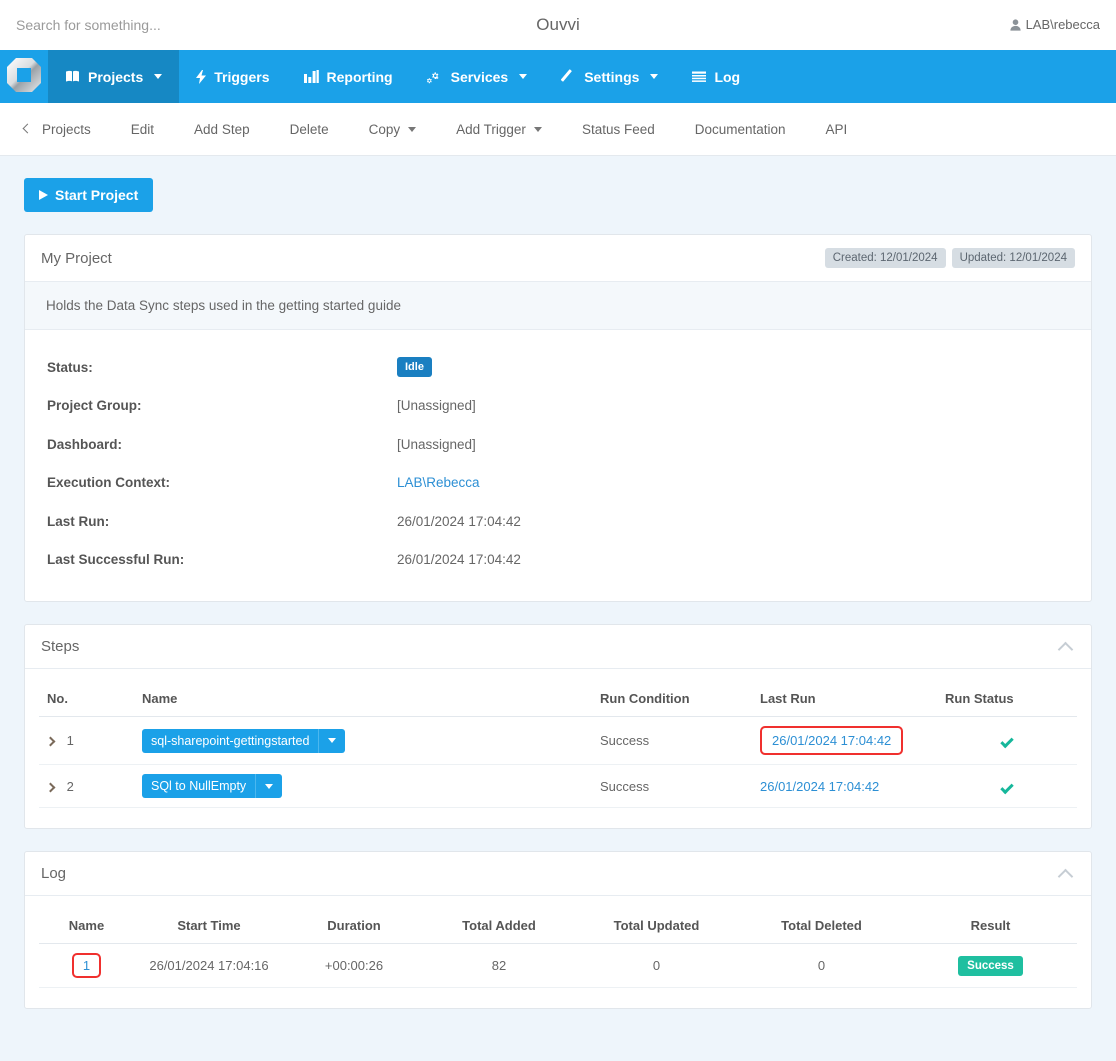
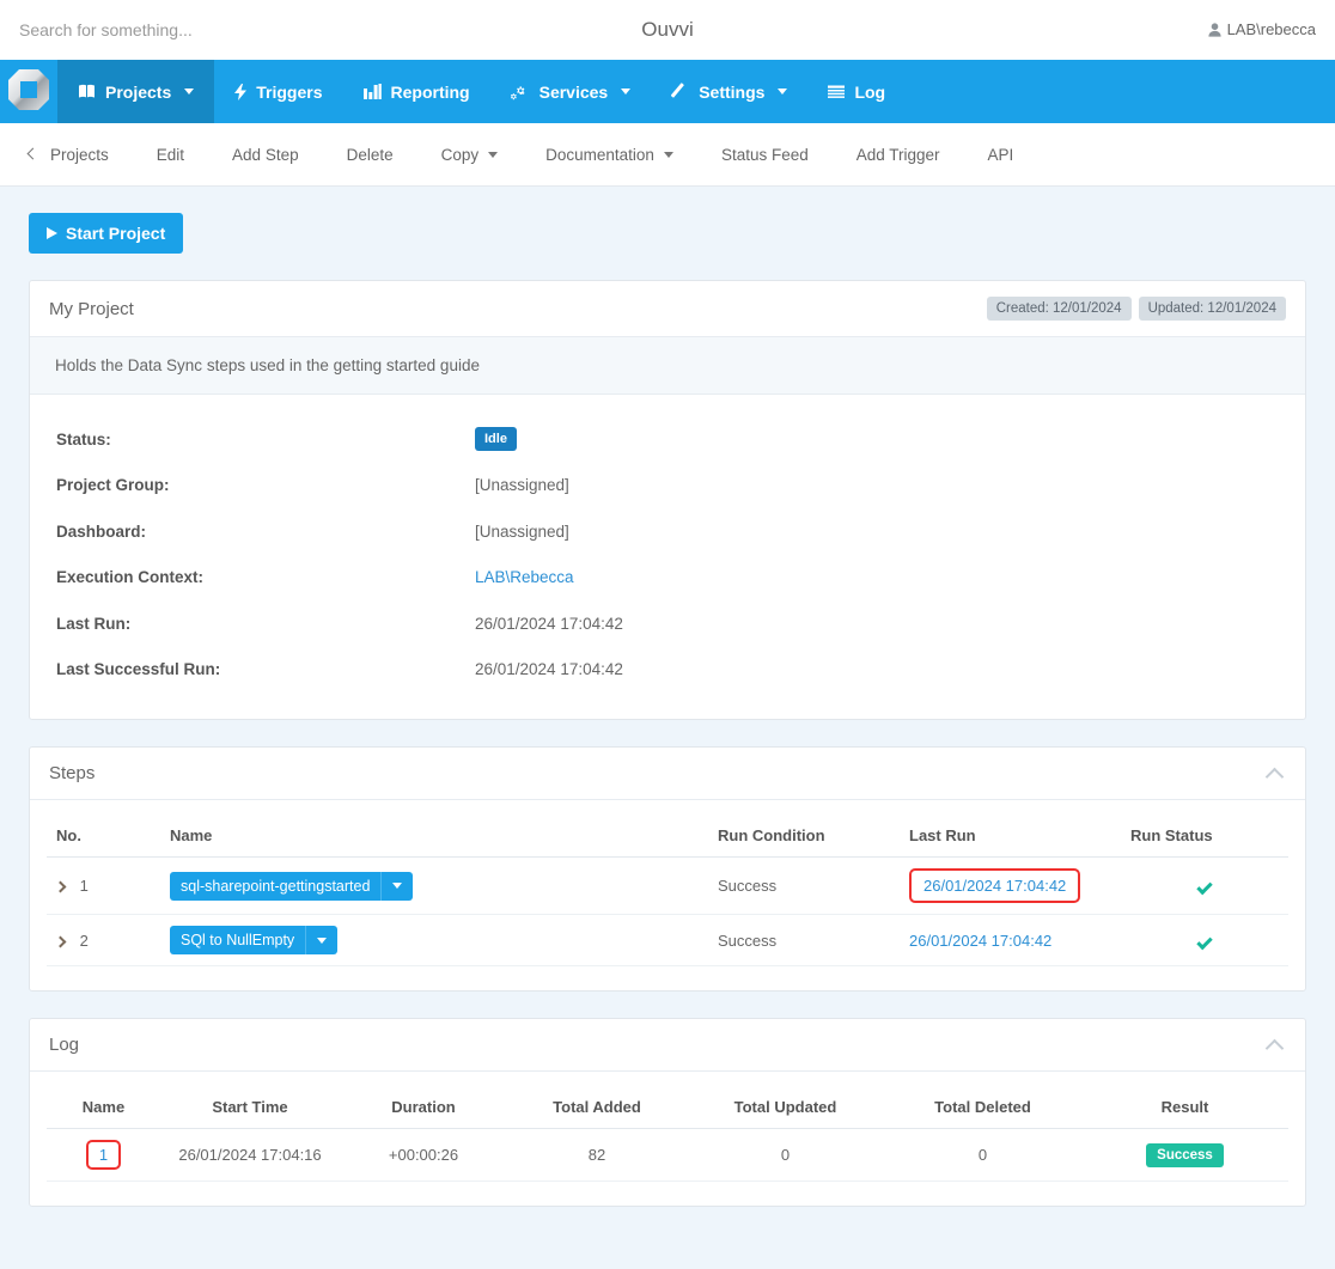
  Search for something...
  Ouvvi
  LAB\rebecca
  Projects
  Triggers
  Reporting
  Services
  Settings
  Log
  Projects
  Edit
  Add Step
  Delete
  Copy
- Add Trigger
+ Documentation
  Status Feed
- Documentation
+ Add Trigger
  API
  Start Project
  My Project
  Created: 12/01/2024
  Updated: 12/01/2024
  Holds the Data Sync steps used in the getting started guide
  Status:
  Idle
  Project Group:
  [Unassigned]
  Dashboard:
  [Unassigned]
  Execution Context:
  LAB\Rebecca
  Last Run:
  26/01/2024 17:04:42
  Last Successful Run:
  26/01/2024 17:04:42
  Steps
  No.	Name	Run Condition	Last Run	Run Status
  1	sql-sharepoint-gettingstarted	Success	26/01/2024 17:04:42
  2	SQl to NullEmpty	Success	26/01/2024 17:04:42
  Log
  Name	Start Time	Duration	Total Added	Total Updated	Total Deleted	Result
  1	26/01/2024 17:04:16	+00:00:26	82	0	0	Success
